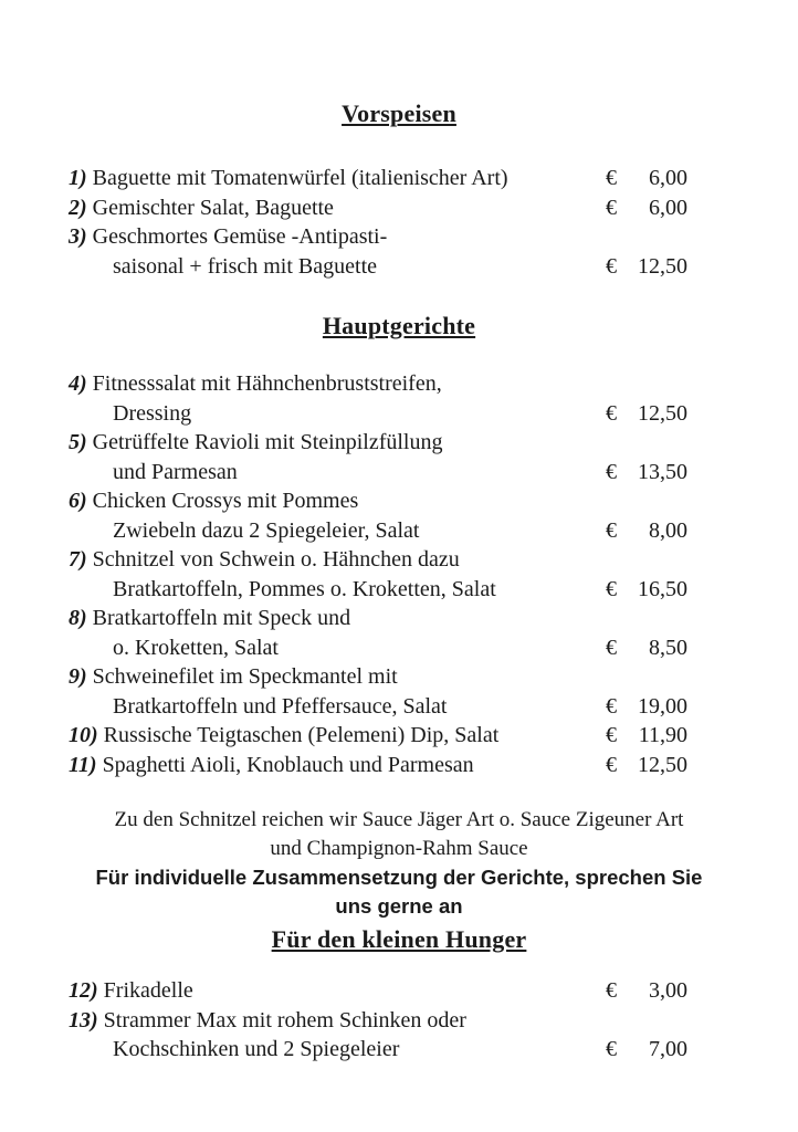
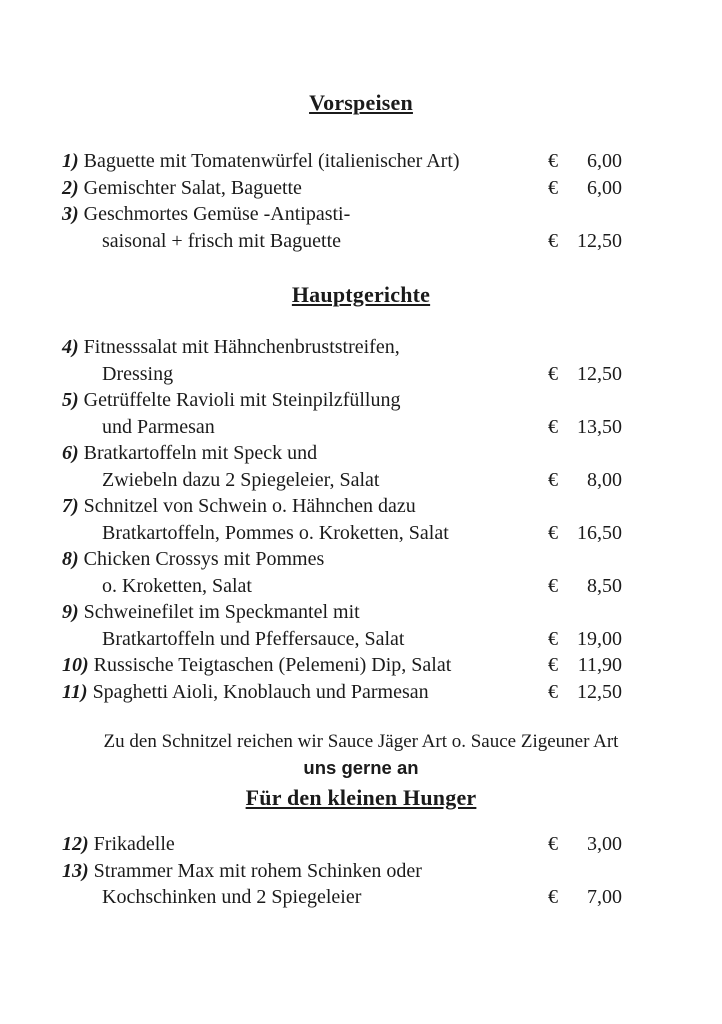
  Vorspeisen
  1) Baguette mit Tomatenwürfel (italienischer Art)
  €
  6,00
  2) Gemischter Salat, Baguette
  €
  6,00
  3) Geschmortes Gemüse -Antipasti-
  saisonal + frisch mit Baguette
  €
  12,50
  Hauptgerichte
  4) Fitnesssalat mit Hähnchenbruststreifen,
  Dressing
  €
  12,50
  5) Getrüffelte Ravioli mit Steinpilzfüllung
  und Parmesan
  €
  13,50
- 6) Chicken Crossys mit Pommes
+ 6) Bratkartoffeln mit Speck und
  Zwiebeln dazu 2 Spiegeleier, Salat
  €
  8,00
  7) Schnitzel von Schwein o. Hähnchen dazu
  Bratkartoffeln, Pommes o. Kroketten, Salat
  €
  16,50
- 8) Bratkartoffeln mit Speck und
+ 8) Chicken Crossys mit Pommes
  o. Kroketten, Salat
  €
  8,50
  9) Schweinefilet im Speckmantel mit
  Bratkartoffeln und Pfeffersauce, Salat
  €
  19,00
  10) Russische Teigtaschen (Pelemeni) Dip, Salat
  €
  11,90
  11) Spaghetti Aioli, Knoblauch und Parmesan
  €
  12,50
  Zu den Schnitzel reichen wir Sauce Jäger Art o. Sauce Zigeuner Art
- und Champignon-Rahm Sauce
- Für individuelle Zusammensetzung der Gerichte, sprechen Sie
  uns gerne an
  Für den kleinen Hunger
  12) Frikadelle
  €
  3,00
  13) Strammer Max mit rohem Schinken oder
  Kochschinken und 2 Spiegeleier
  €
  7,00
